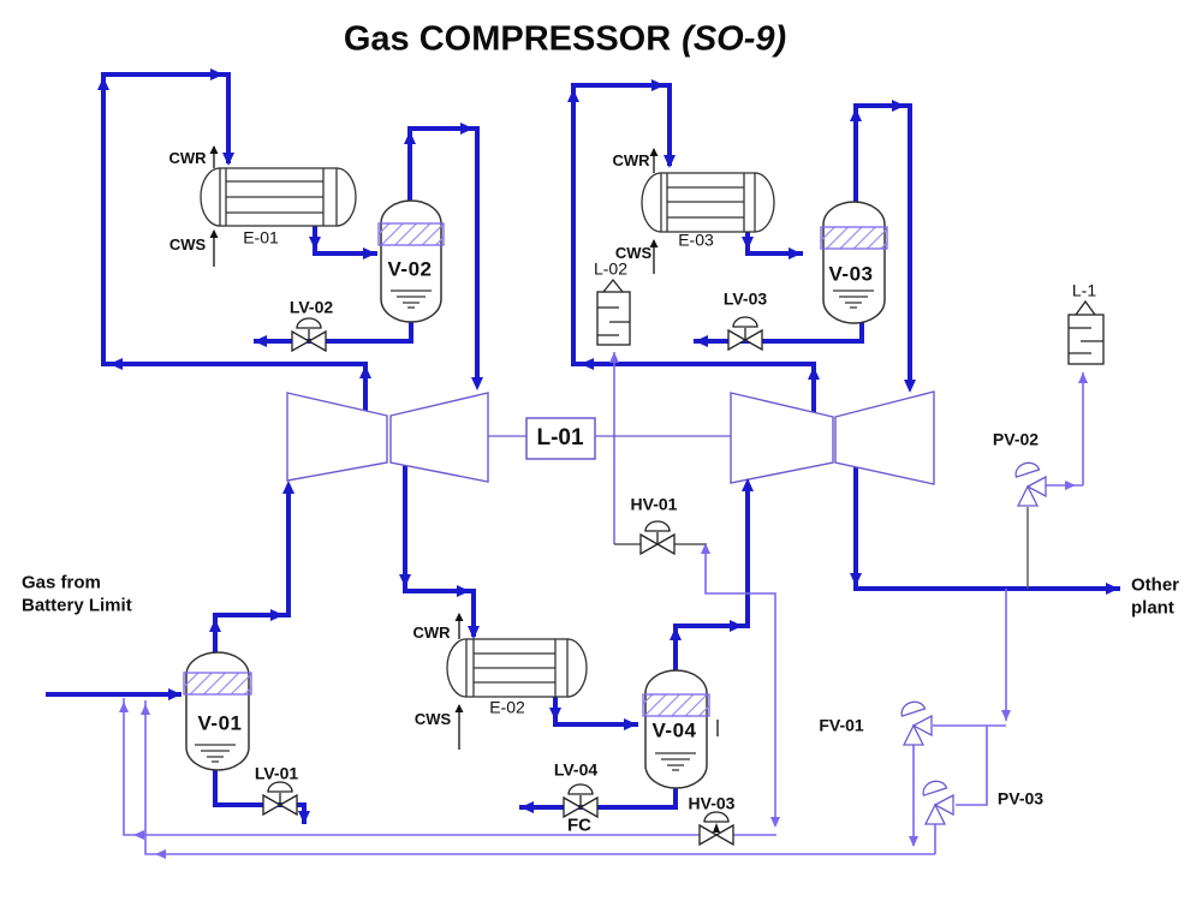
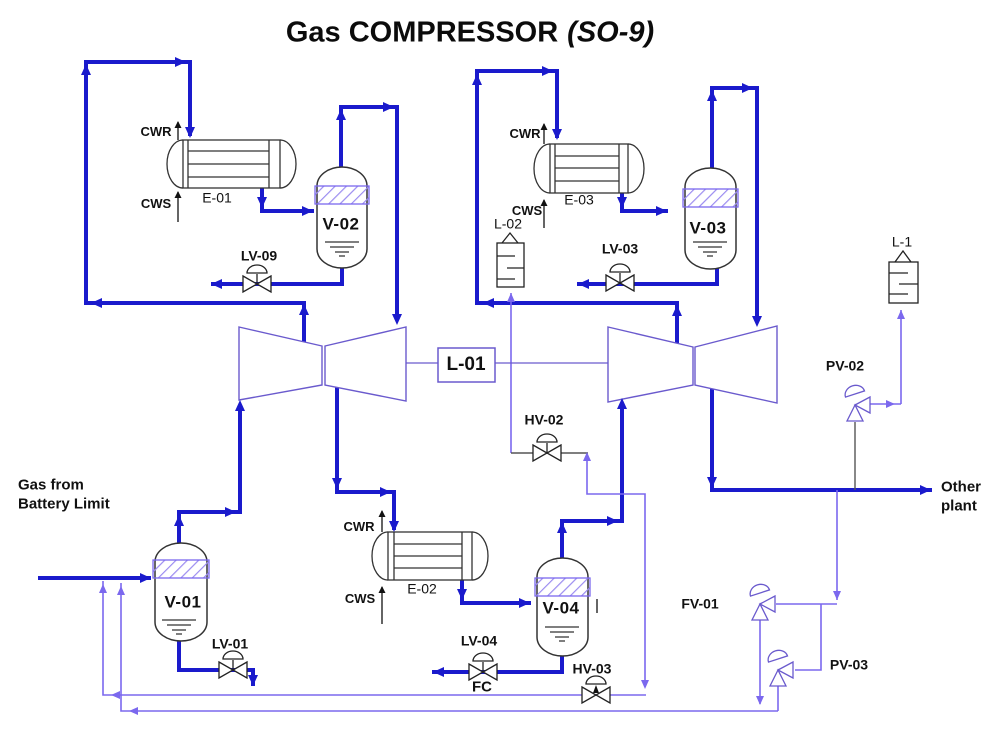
  Gas COMPRESSOR (SO-9)
  Gas from
  Battery Limit
  Other
  plant
  CWR
  CWS
  CWR
  CWS
  CWR
  CWS
  E-01
  E-02
  E-03
  V-01
  V-02
  V-03
  V-04
  L-01
  L-02
  L-1
  LV-01
- LV-02
+ LV-09
  LV-03
  LV-04
- HV-01
+ HV-02
  HV-03
  FV-01
  PV-03
  PV-02
  FC
